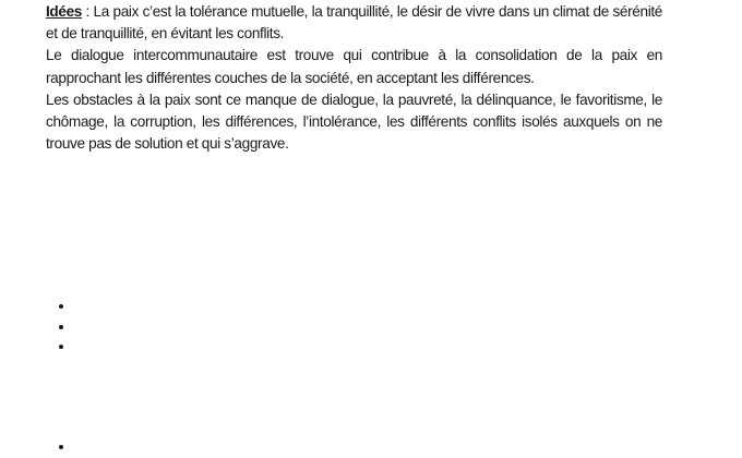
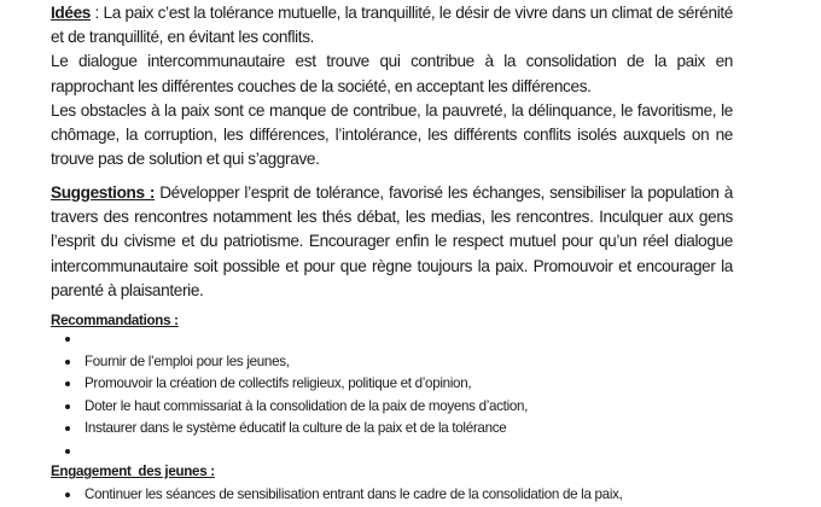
  Idées : La paix c’est la tolérance mutuelle, la tranquillité, le désir de vivre dans un climat de sérénité et de tranquillité, en évitant les conflits.
  Le dialogue intercommunautaire est trouve qui contribue à la consolidation de la paix en rapprochant les différentes couches de la société, en acceptant les différences.
- Les obstacles à la paix sont ce manque de dialogue, la pauvreté, la délinquance, le favoritisme, le chômage, la corruption, les différences, l’intolérance, les différents conflits isolés auxquels on ne trouve pas de solution et qui s’aggrave.
+ Les obstacles à la paix sont ce manque de contribue, la pauvreté, la délinquance, le favoritisme, le chômage, la corruption, les différences, l’intolérance, les différents conflits isolés auxquels on ne trouve pas de solution et qui s’aggrave.
+ Suggestions : Développer l’esprit de tolérance, favorisé les échanges, sensibiliser la population à travers des rencontres notamment les thés débat, les medias, les rencontres. Inculquer aux gens l’esprit du civisme et du patriotisme. Encourager enfin le respect mutuel pour qu’un réel dialogue intercommunautaire soit possible et pour que règne toujours la paix. Promouvoir et encourager la parenté à plaisanterie.
+ Recommandations :
+ Fournir de l’emploi pour les jeunes,
+ Promouvoir la création de collectifs religieux, politique et d’opinion,
+ Doter le haut commissariat à la consolidation de la paix de moyens d’action,
+ Instaurer dans le système éducatif la culture de la paix et de la tolérance
+ Engagement des jeunes :
+ Continuer les séances de sensibilisation entrant dans le cadre de la consolidation de la paix,
